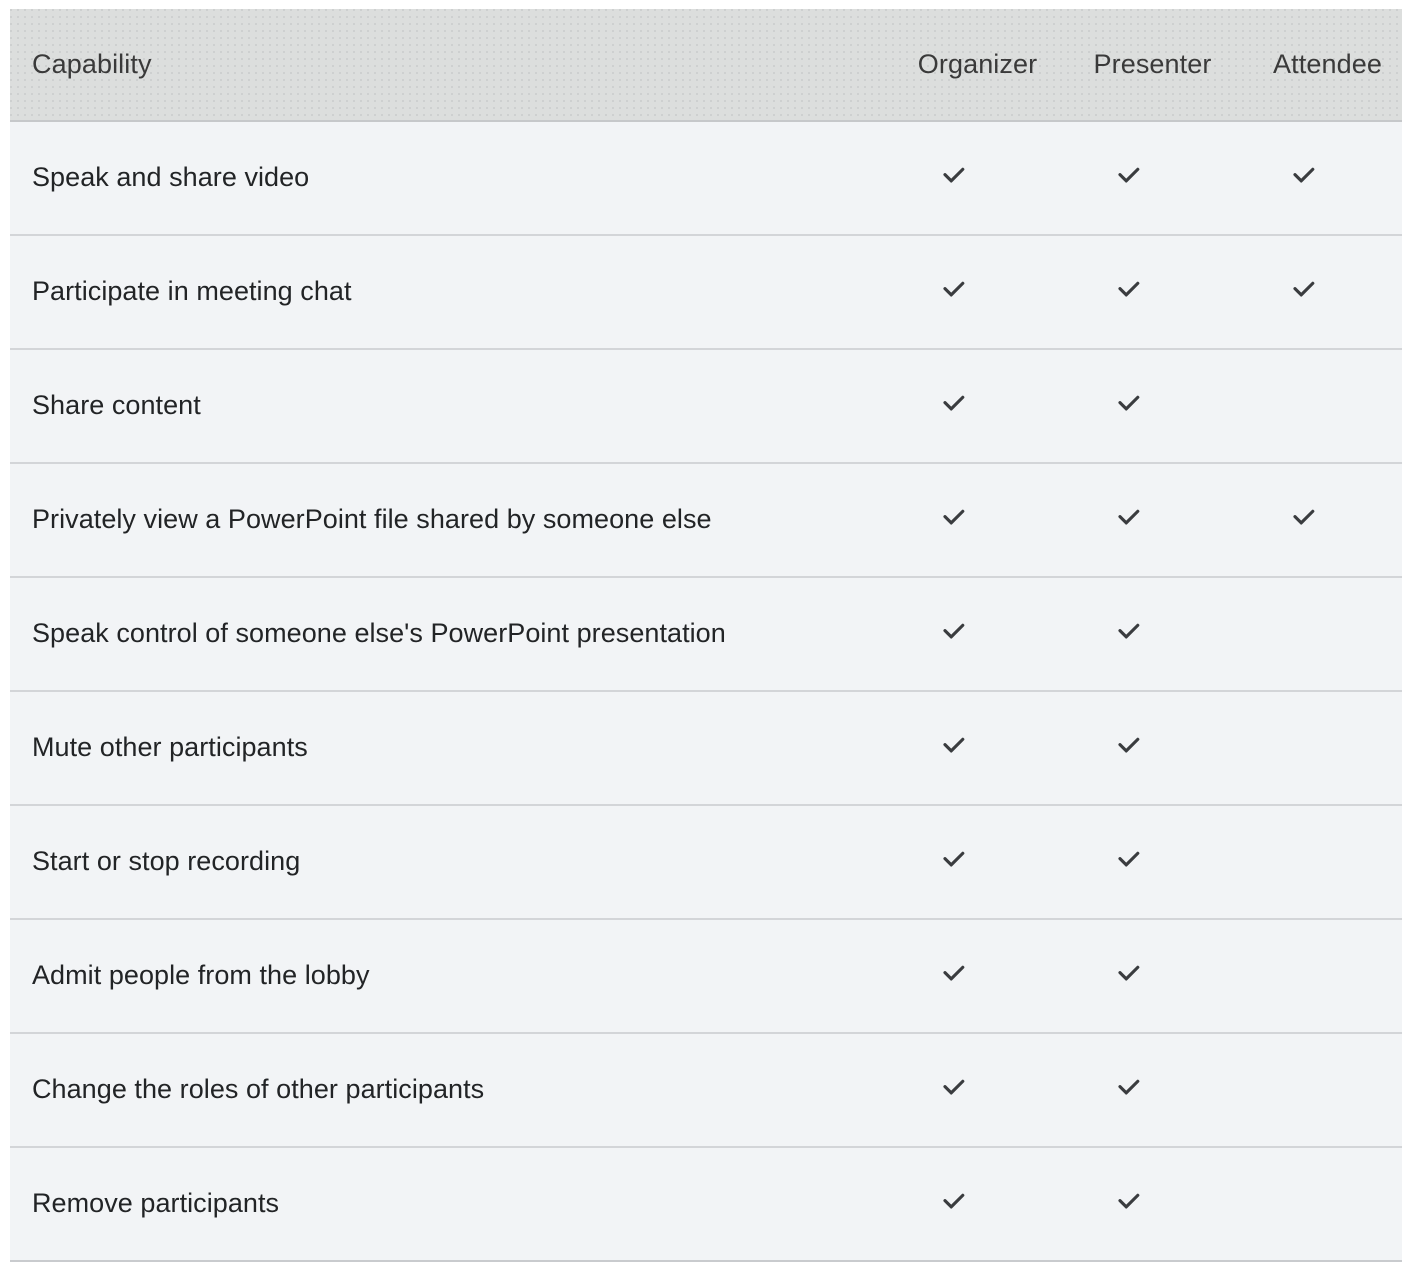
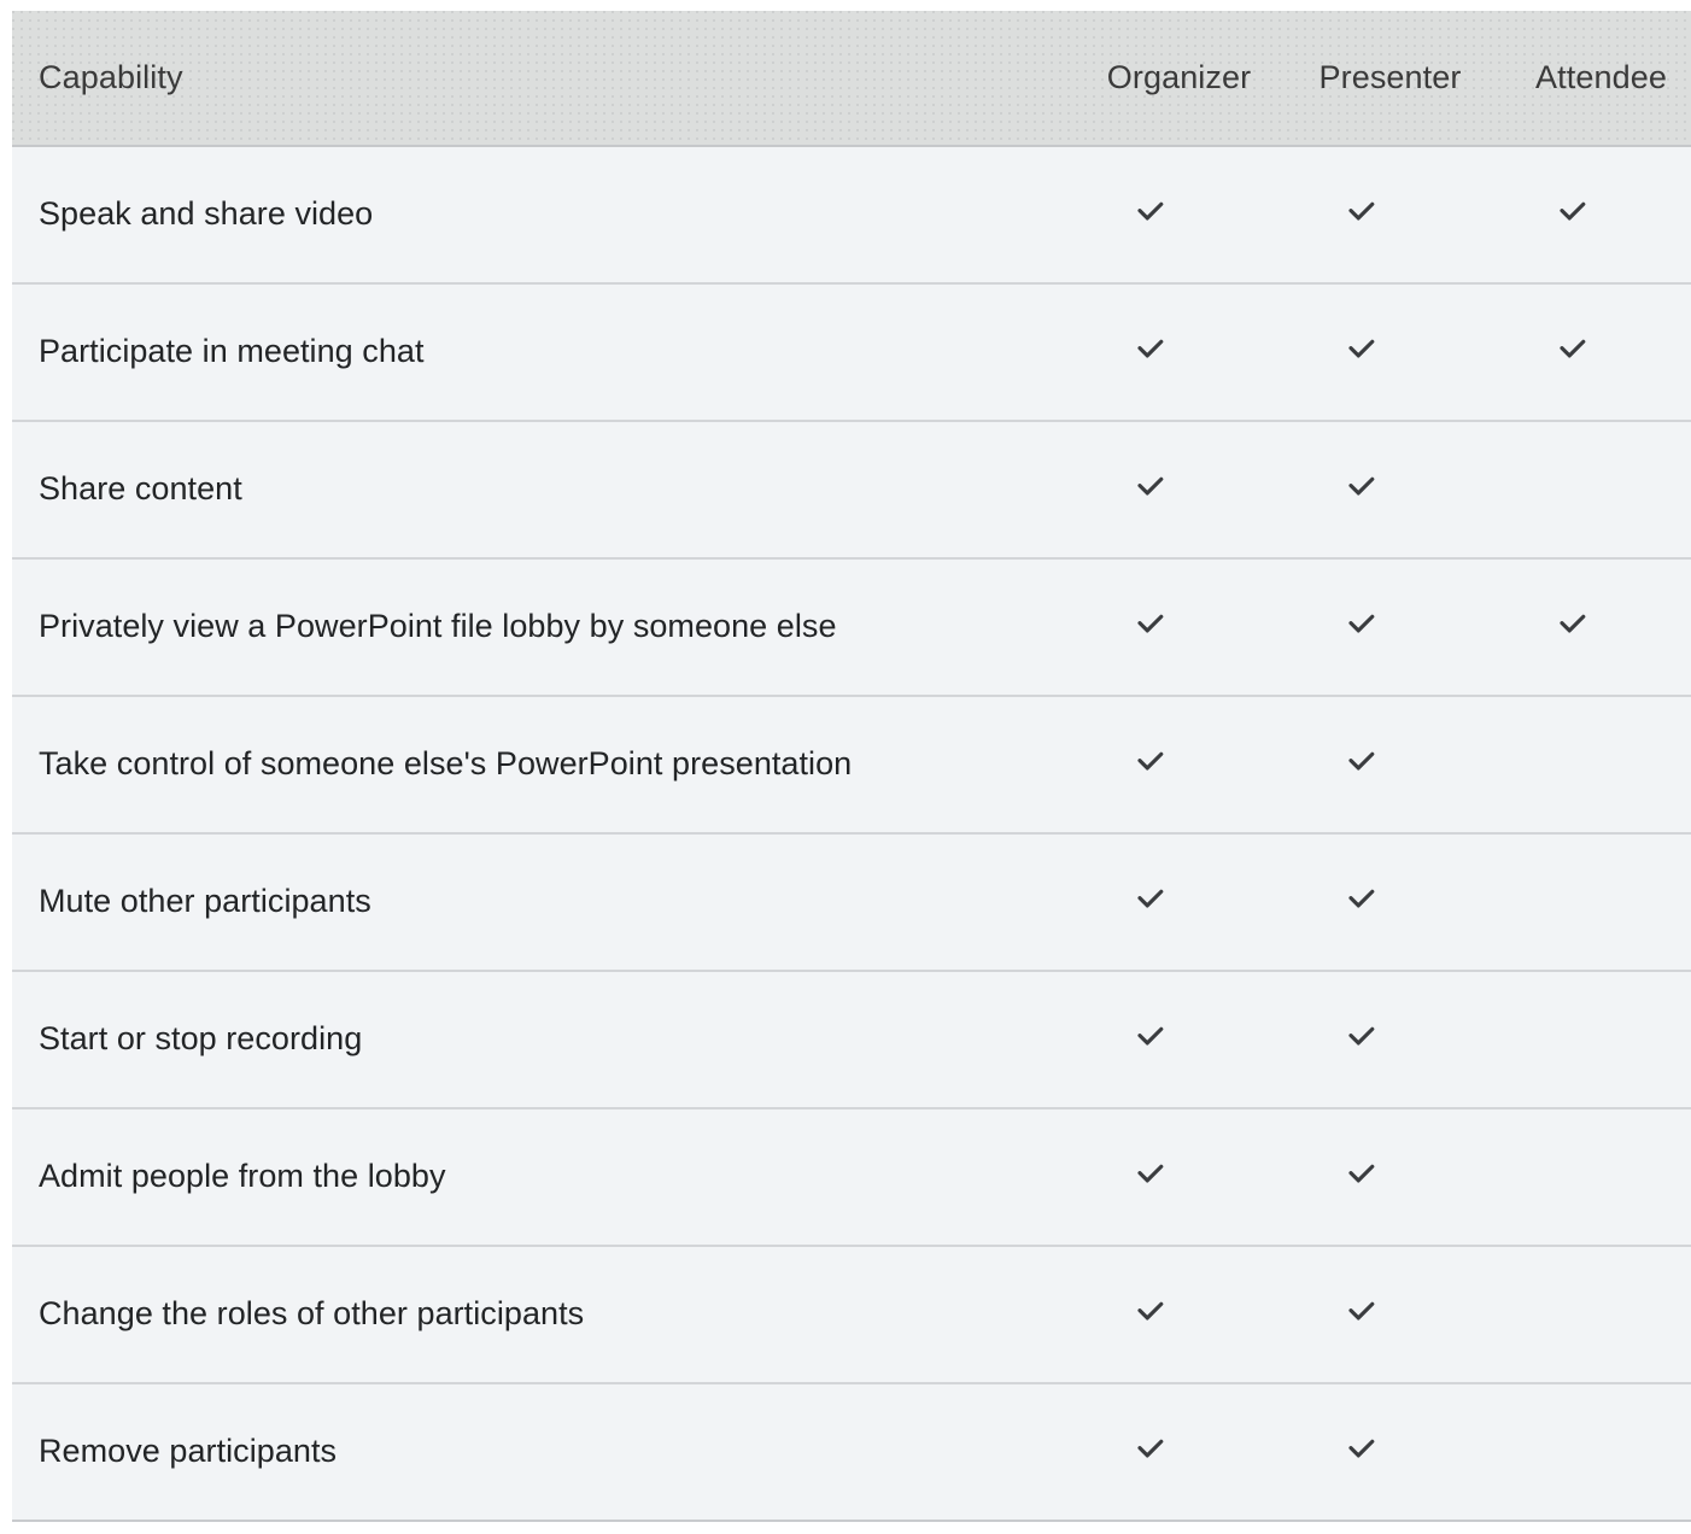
  Capability	Organizer	Presenter	Attendee
  Speak and share video
  Participate in meeting chat
  Share content
- Privately view a PowerPoint file shared by someone else
+ Privately view a PowerPoint file lobby by someone else
- Speak control of someone else's PowerPoint presentation
+ Take control of someone else's PowerPoint presentation
  Mute other participants
  Start or stop recording
  Admit people from the lobby
  Change the roles of other participants
  Remove participants
